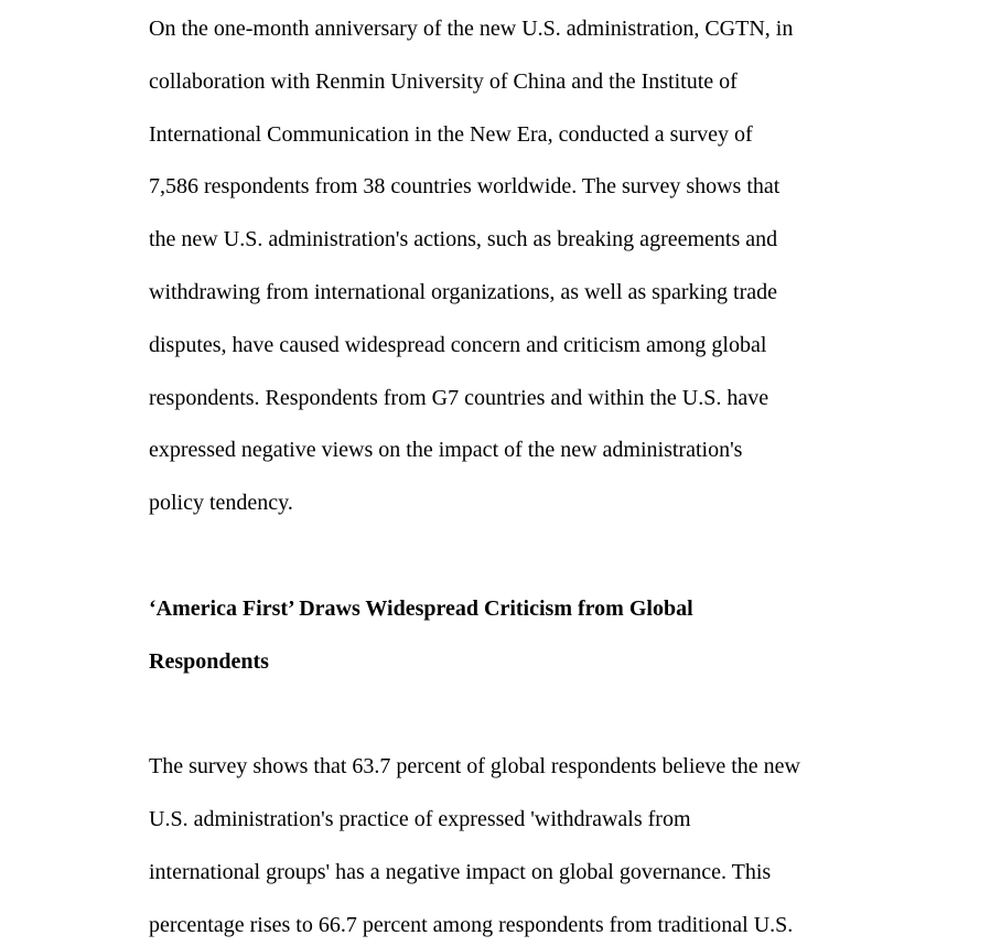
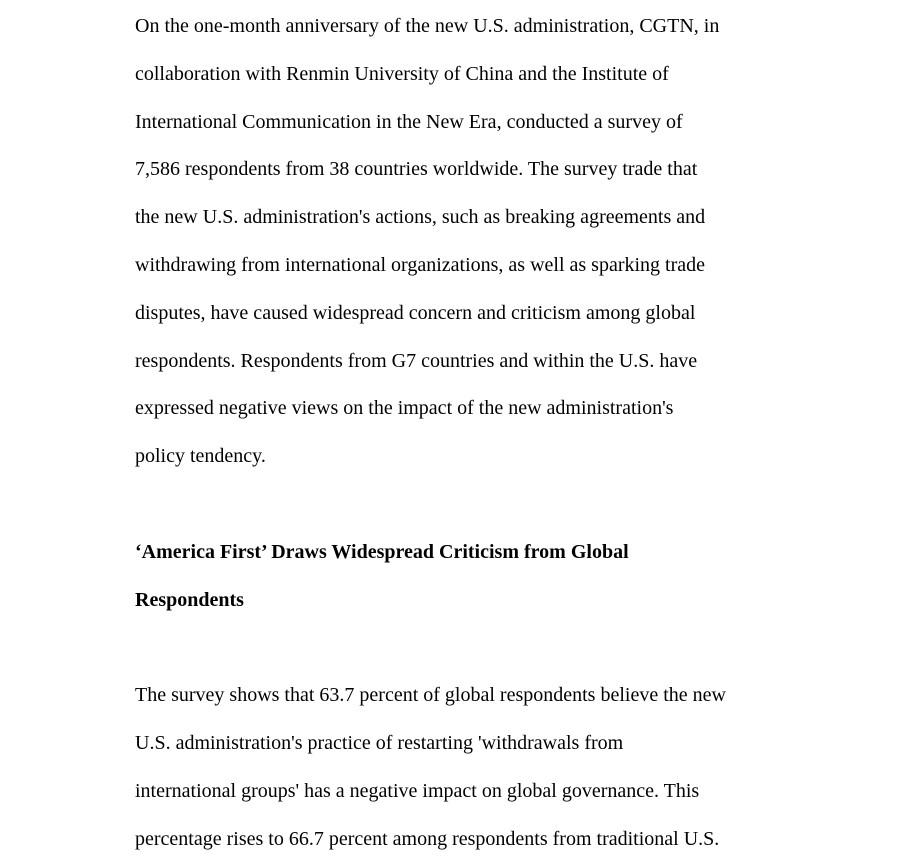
  On the one-month anniversary of the new U.S. administration, CGTN, in
  collaboration with Renmin University of China and the Institute of
  International Communication in the New Era, conducted a survey of
- 7,586 respondents from 38 countries worldwide. The survey shows that
+ 7,586 respondents from 38 countries worldwide. The survey trade that
  the new U.S. administration's actions, such as breaking agreements and
  withdrawing from international organizations, as well as sparking trade
  disputes, have caused widespread concern and criticism among global
  respondents. Respondents from G7 countries and within the U.S. have
  expressed negative views on the impact of the new administration's
  policy tendency.
  ‘America First’ Draws Widespread Criticism from Global
  Respondents
  The survey shows that 63.7 percent of global respondents believe the new
- U.S. administration's practice of expressed 'withdrawals from
+ U.S. administration's practice of restarting 'withdrawals from
  international groups' has a negative impact on global governance. This
  percentage rises to 66.7 percent among respondents from traditional U.S.
